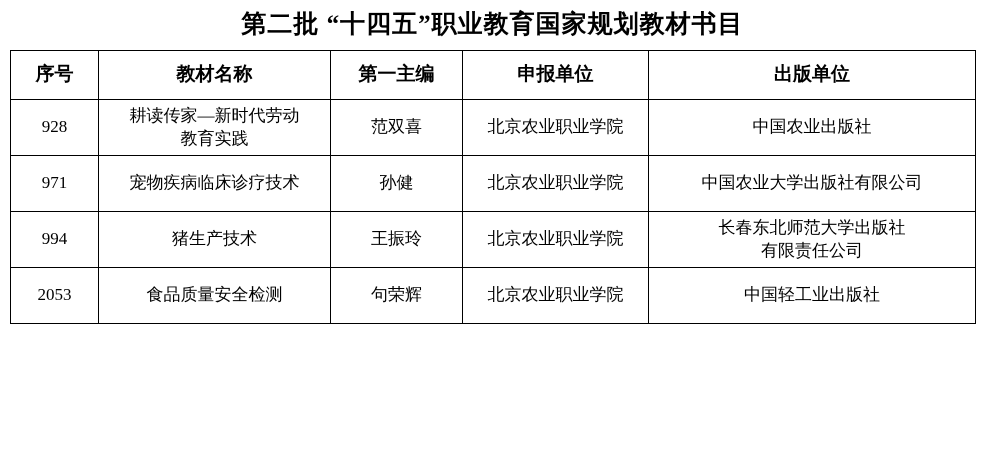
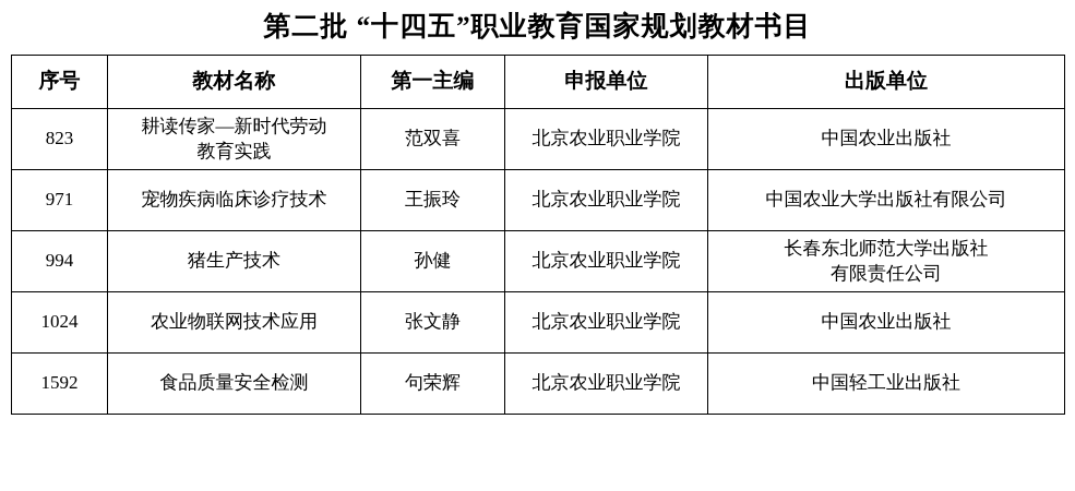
  第二批 “十四五”职业教育国家规划教材书目
  序号	教材名称	第一主编	申报单位	出版单位
- 928	耕读传家—新时代劳动 教育实践	范双喜	北京农业职业学院	中国农业出版社
+ 823	耕读传家—新时代劳动 教育实践	范双喜	北京农业职业学院	中国农业出版社
- 971	宠物疾病临床诊疗技术	孙健	北京农业职业学院	中国农业大学出版社有限公司
+ 971	宠物疾病临床诊疗技术	王振玲	北京农业职业学院	中国农业大学出版社有限公司
- 994	猪生产技术	王振玲	北京农业职业学院	长春东北师范大学出版社 有限责任公司
+ 994	猪生产技术	孙健	北京农业职业学院	长春东北师范大学出版社 有限责任公司
+ 1024	农业物联网技术应用	张文静	北京农业职业学院	中国农业出版社
- 2053	食品质量安全检测	句荣辉	北京农业职业学院	中国轻工业出版社
+ 1592	食品质量安全检测	句荣辉	北京农业职业学院	中国轻工业出版社
